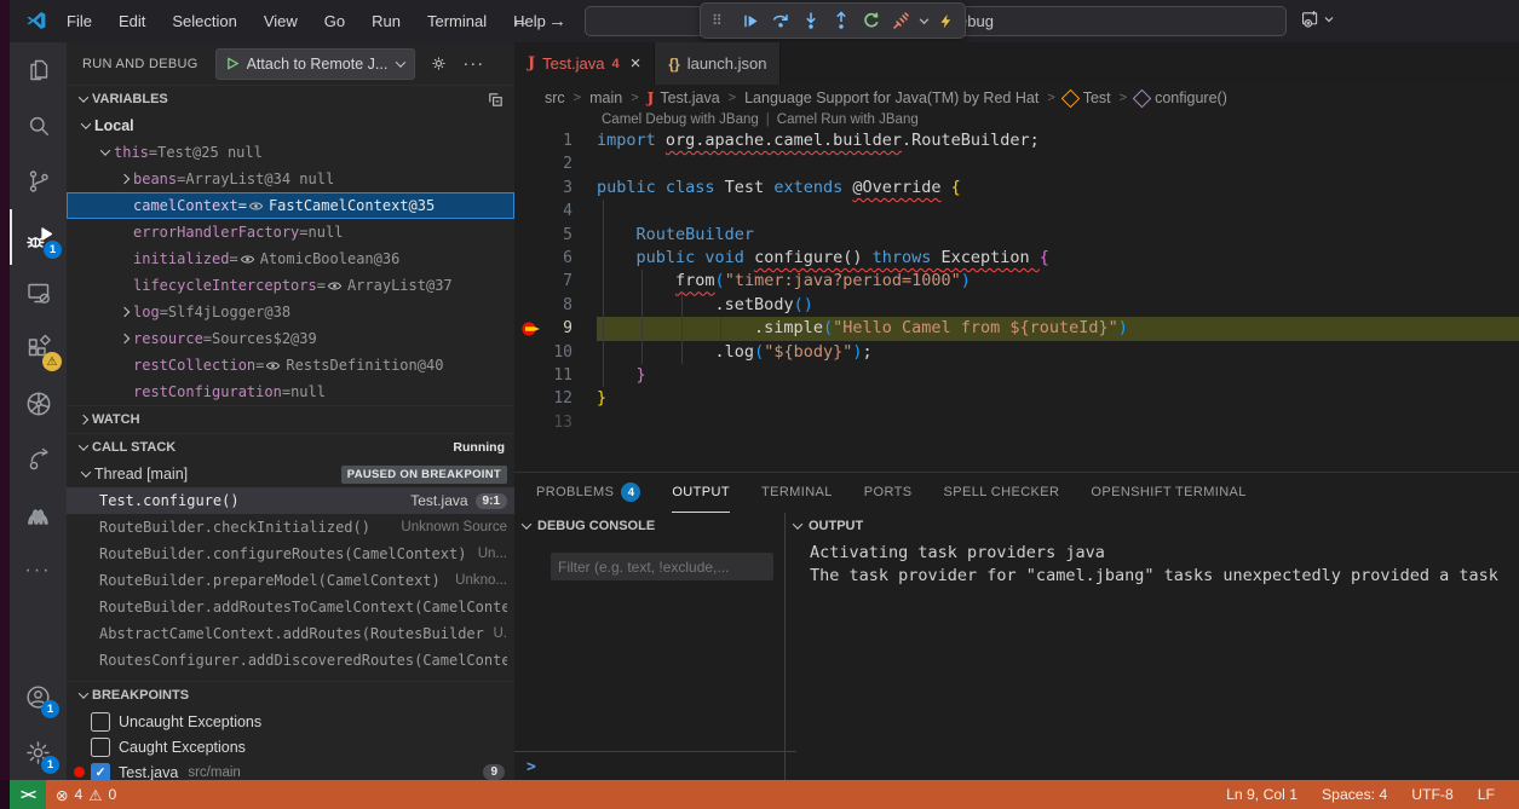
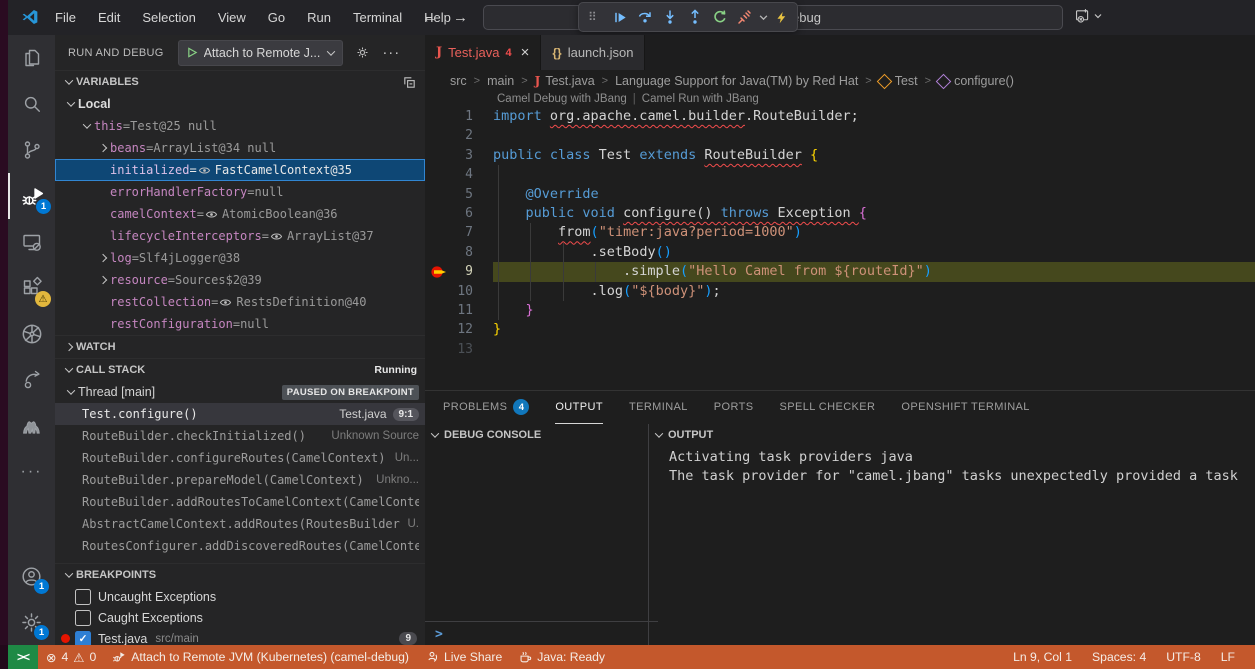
  File
  Edit
  Selection
  View
  Go
  Run
  Terminal
  Help
  ←
  →
  bug
  ⠿
  1
  ⚠
  ···
  1
  1
  RUN AND DEBUG
  Attach to Remote J...
  ···
  VARIABLES
  Local
  this
  =
  Test@25 null
  beans
  =
  ArrayList@34 null
- camelContext
+ initialized
  =
  FastCamelContext@35
  errorHandlerFactory
  =
  null
- initialized
+ camelContext
  =
  AtomicBoolean@36
  lifecycleInterceptors
  =
  ArrayList@37
  log
  =
  Slf4jLogger@38
  resource
  =
  Sources$2@39
  restCollection
  =
  RestsDefinition@40
  restConfiguration
  =
  null
  WATCH
  CALL STACK
  Running
  Thread [main]
  PAUSED ON BREAKPOINT
  Test.configure()
  Test.java
  9:1
  RouteBuilder.checkInitialized()
  Unknown Source
  RouteBuilder.configureRoutes(CamelContext)
  Un...
  RouteBuilder.prepareModel(CamelContext)
  Unkno...
  RouteBuilder.addRoutesToCamelContext(CamelConte
  AbstractCamelContext.addRoutes(RoutesBuilder
  U.
  RoutesConfigurer.addDiscoveredRoutes(CamelConte
  BREAKPOINTS
  Uncaught Exceptions
  Caught Exceptions
  Test.java
  src/main
  9
  J
  Test.java
  4
  ×
  {}
  launch.json
  src
  >
  main
  >
  J
  Test.java
  >
  Language Support for Java(TM) by Red Hat
  >
  Test
  >
  configure()
  Camel Debug with JBang | Camel Run with JBang
  1
  import org.apache.camel.builder.RouteBuilder;
  2
  3
- public class Test extends @Override {
+ public class Test extends RouteBuilder {
  4
  5
- RouteBuilder
+ @Override
  6
  public void configure() throws Exception {
  7
  from("timer:java?period=1000")
  8
  .setBody()
  9
  .simple("Hello Camel from ${routeId}")
  10
  .log("${body}");
  11
  }
  12
  }
  13
  PROBLEMS
  4
  OUTPUT
  TERMINAL
  PORTS
  SPELL CHECKER
  OPENSHIFT TERMINAL
  DEBUG CONSOLE
- Filter (e.g. text, !exclude,...
  >
  OUTPUT
  Activating task providers java
  The task provider for "camel.jbang" tasks unexpectedly provided a task
  ><
  ⊗
  4
  ⚠
  0
+ Attach to Remote JVM (Kubernetes) (camel-debug)
+ Live Share
+ Java: Ready
  Ln 9, Col 1
  Spaces: 4
  UTF-8
  LF
